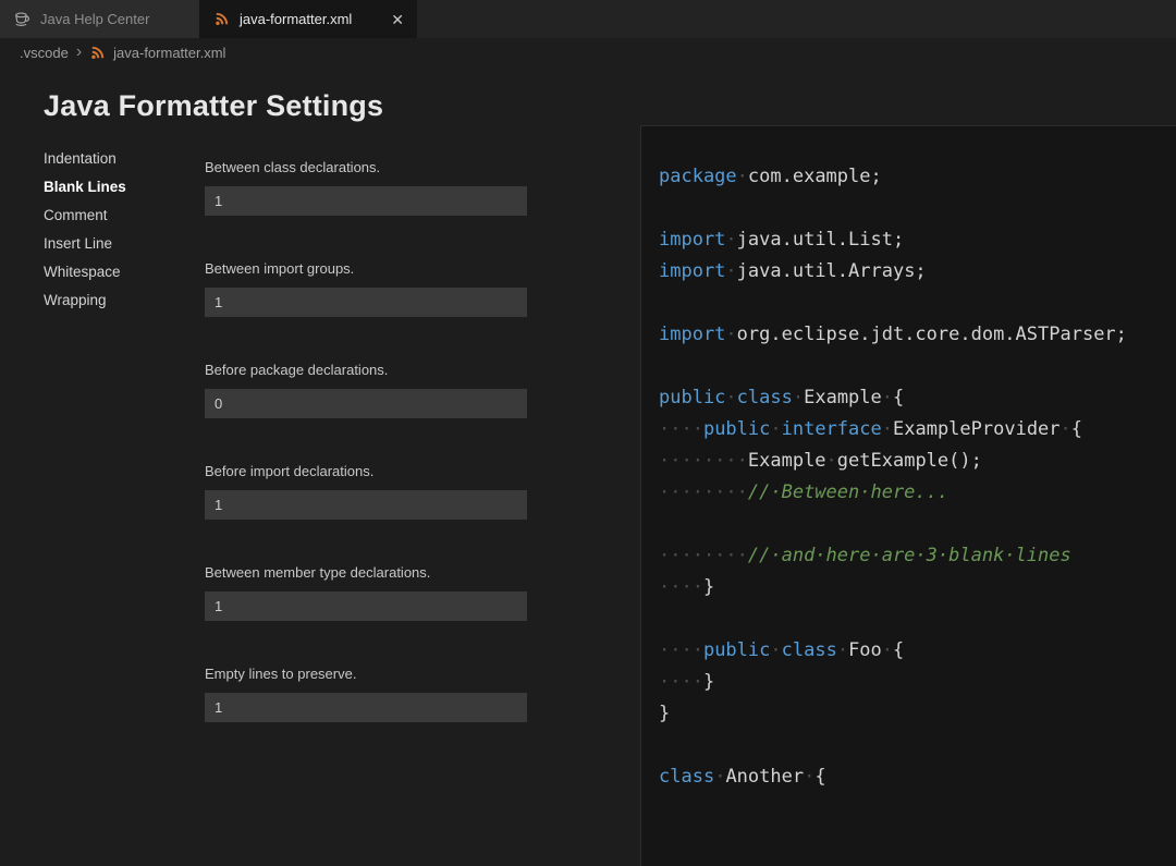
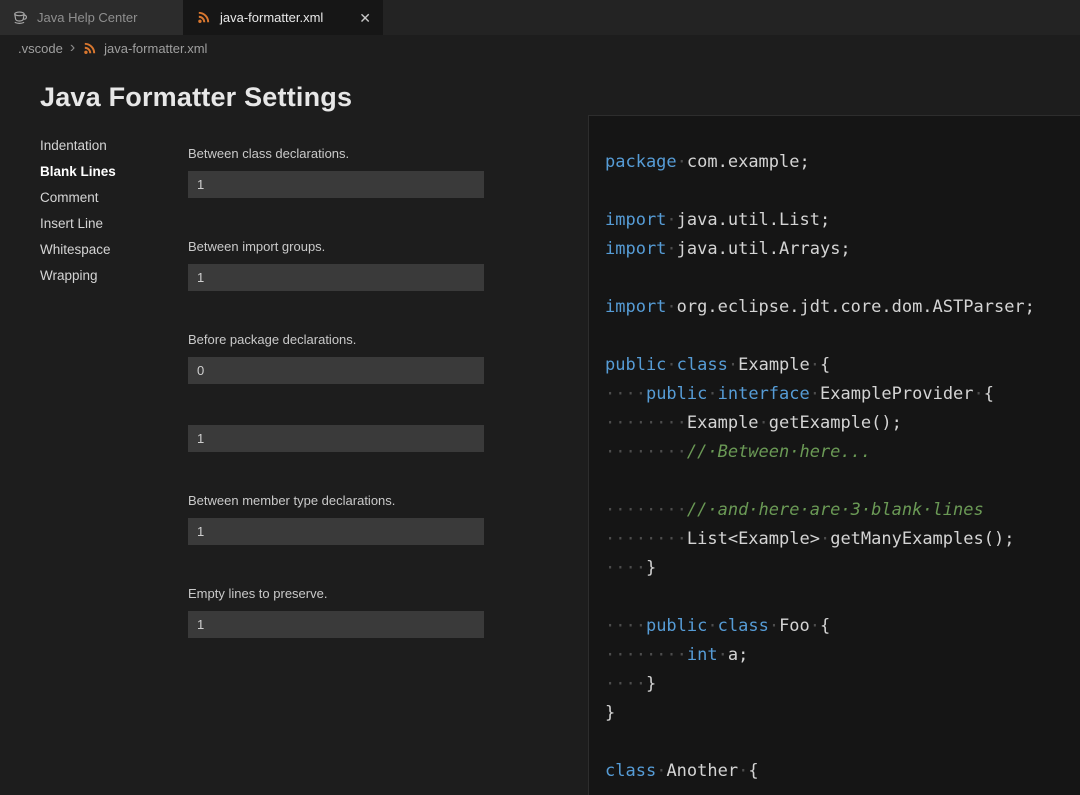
  Java Help Center
  java-formatter.xml
  ✕
  .vscode
  ›
  java-formatter.xml
  Java Formatter Settings
  Indentation
  Blank Lines
  Comment
  Insert Line
  Whitespace
  Wrapping
  Between class declarations.
  1
  Between import groups.
  1
  Before package declarations.
  0
- Before import declarations.
  1
  Between member type declarations.
  1
  Empty lines to preserve.
  1
  package·com.example;
  import·java.util.List;
  import·java.util.Arrays;
  import·org.eclipse.jdt.core.dom.ASTParser;
  public·class·Example·{
  ····public·interface·ExampleProvider·{
  ········Example·getExample();
  ········//·Between·here...
  ········//·and·here·are·3·blank·lines
+ ········List<Example>·getManyExamples();
  ····}
  ····public·class·Foo·{
+ ········int·a;
  ····}
  }
  class·Another·{
